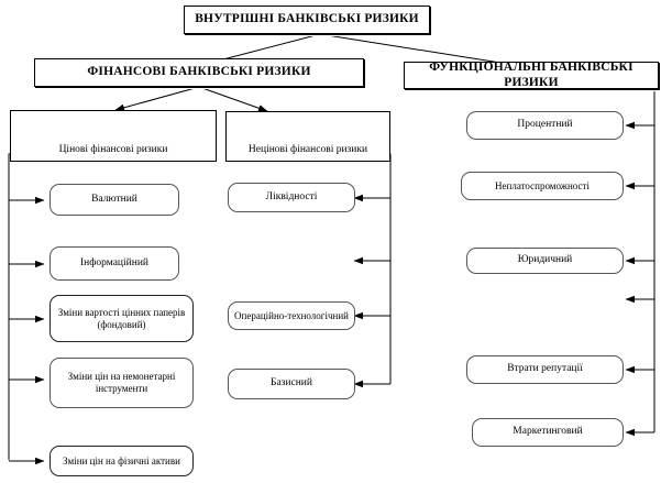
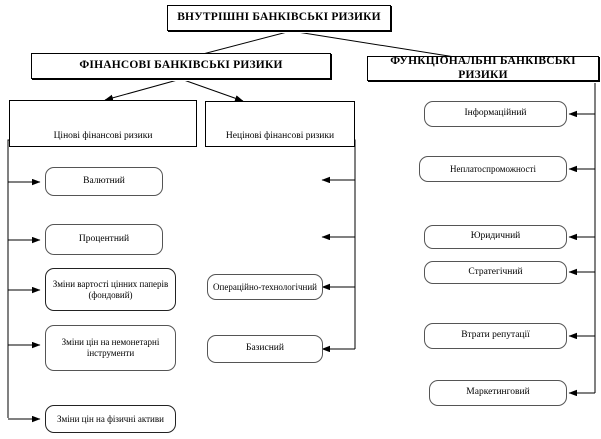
  ВНУТРІШНІ БАНКІВСЬКІ РИЗИКИ
  ФІНАНСОВІ БАНКІВСЬКІ РИЗИКИ
  ФУНКЦІОНАЛЬНІ БАНКІВСЬКІ РИЗИКИ
  Цінові фінансові ризики
  Нецінові фінансові ризики
  Валютний
- Інформаційний
+ Процентний
  Зміни вартості цінних паперів (фондовий)
  Зміни цін на немонетарні інструменти
  Зміни цін на фізичні активи
- Ліквідності
  Операційно-технологічний
  Базисний
- Процентний
+ Інформаційний
  Неплатоспроможності
  Юридичний
+ Стратегічний
  Втрати репутації
  Маркетинговий
